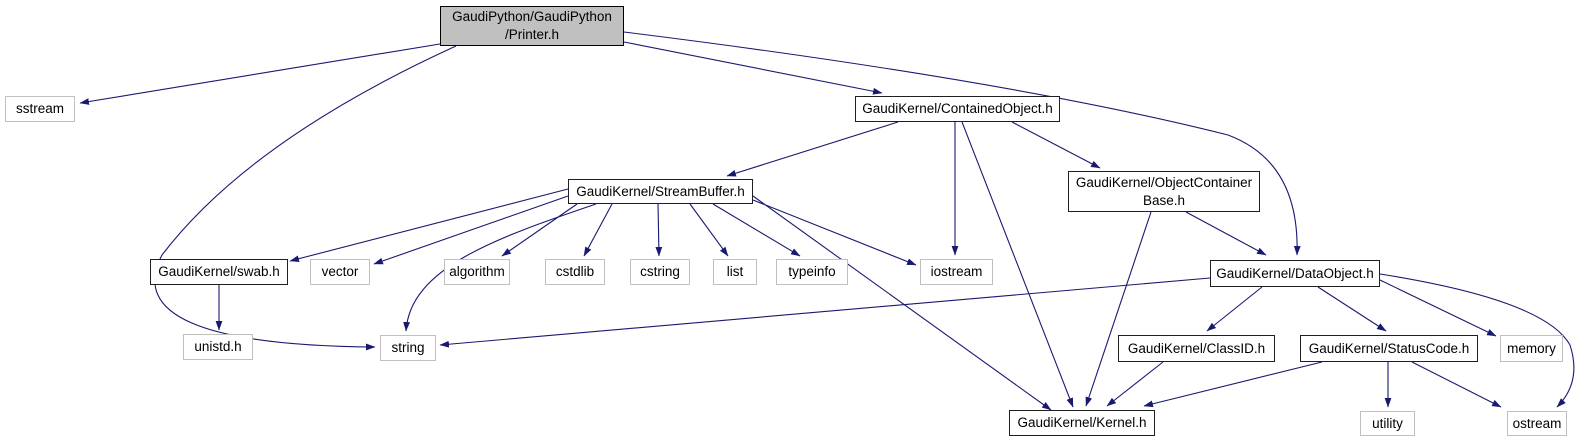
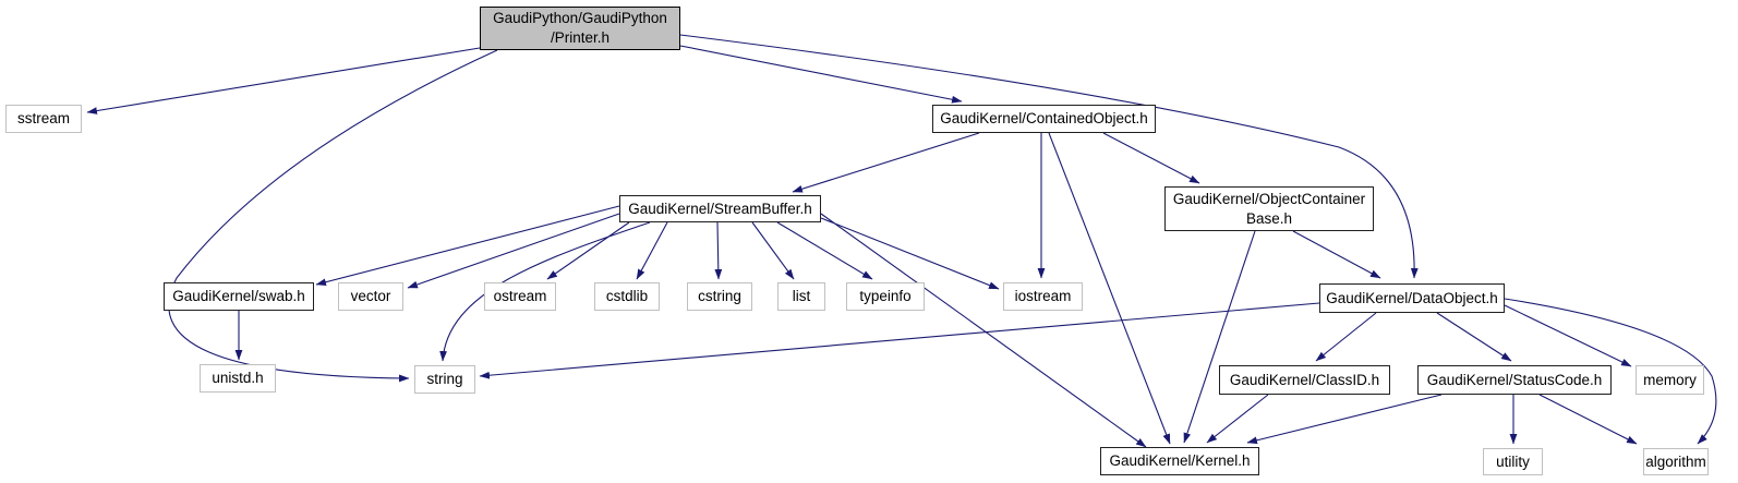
  GaudiPython/GaudiPython
  /Printer.h
  sstream
  GaudiKernel/ContainedObject.h
  GaudiKernel/StreamBuffer.h
  GaudiKernel/ObjectContainer
  Base.h
  GaudiKernel/swab.h
  vector
- algorithm
+ ostream
  cstdlib
  cstring
  list
  typeinfo
  iostream
  GaudiKernel/DataObject.h
  unistd.h
  string
  GaudiKernel/ClassID.h
  GaudiKernel/StatusCode.h
  memory
  GaudiKernel/Kernel.h
  utility
- ostream
+ algorithm
